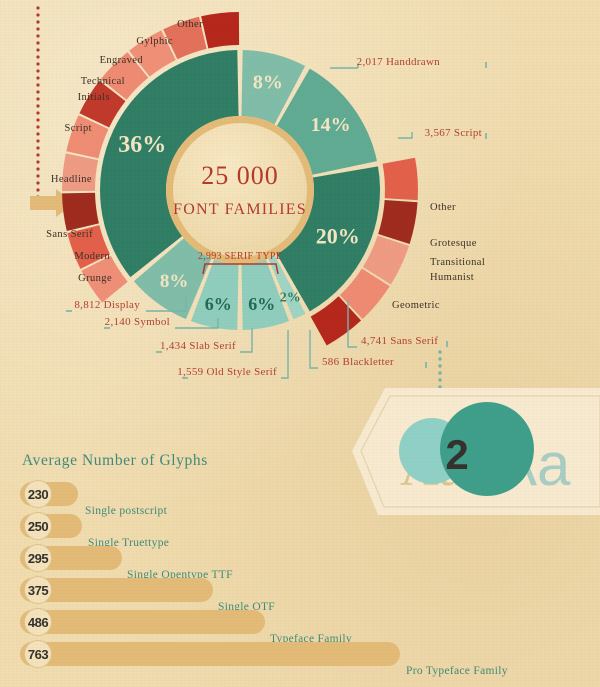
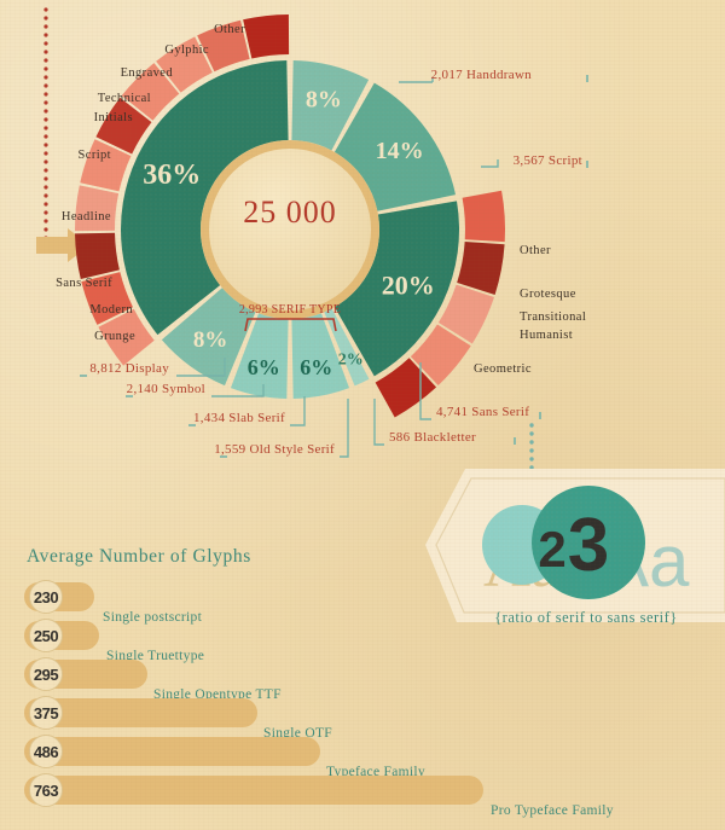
  25 000
- FONT FAMILIES
  8%
  14%
  20%
  2%
  6%
  6%
  8%
  36%
  2,993 SERIF TYPE
  Other
  Gylphic
  Engraved
  Technical
  Initials
  Script
  Headline
  Sans Serif
  Modern
  Grunge
  Other
  Grotesque
  Transitional
  Humanist
  Geometric
  2,017 Handdrawn
  3,567 Script
  8,812 Display
  2,140 Symbol
  1,434 Slab Serif
  1,559 Old Style Serif
  4,741 Sans Serif
  586 Blackletter
  2
+ 3
+ {ratio of serif to sans serif}
  Average Number of Glyphs
  230
  Single postscript
  250
  Single Truettype
  295
  Single Opentype TTF
  375
  Single OTF
  486
  Typeface Family
  763
  Pro Typeface Family
